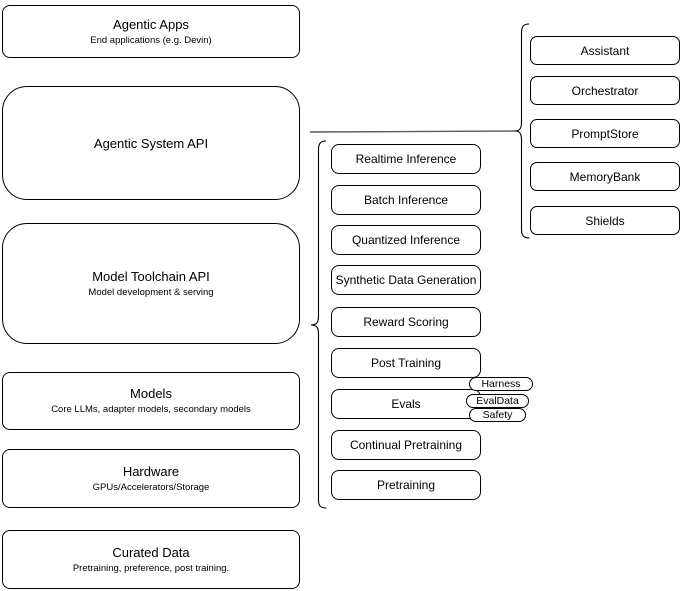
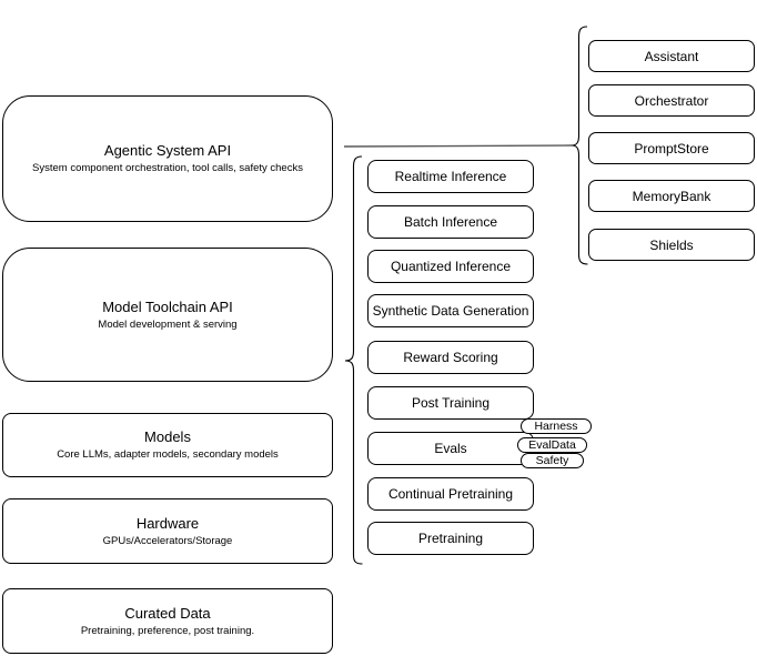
- Agentic Apps
- End applications (e.g. Devin)
  Agentic System API
+ System component orchestration, tool calls, safety checks
  Model Toolchain API
  Model development & serving
  Models
  Core LLMs, adapter models, secondary models
  Hardware
  GPUs/Accelerators/Storage
  Curated Data
  Pretraining, preference, post training.
  Realtime Inference
  Batch Inference
  Quantized Inference
  Synthetic Data Generation
  Reward Scoring
  Post Training
  Evals
  Continual Pretraining
  Pretraining
  Harness
  EvalData
  Safety
  Assistant
  Orchestrator
  PromptStore
  MemoryBank
  Shields
